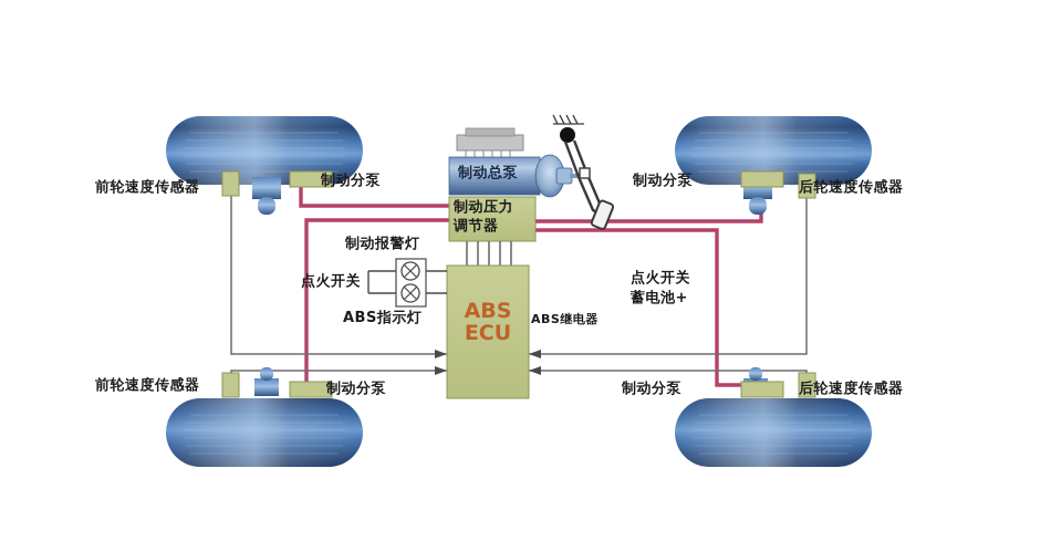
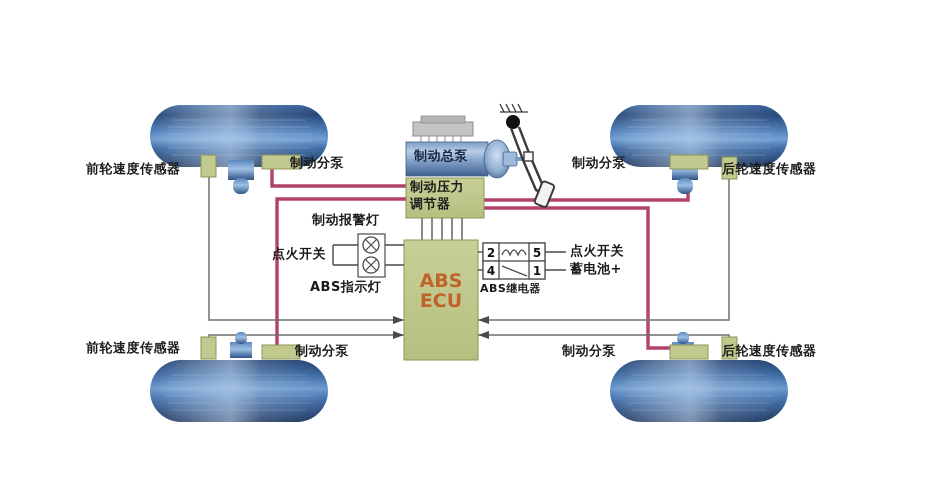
+ 2
+ 5
+ 4
+ 1
  前轮速度传感器
  制动分泵
  制动分泵
  后轮速度传感器
  前轮速度传感器
  制动分泵
  制动分泵
  后轮速度传感器
  制动总泵
  制动压力
  调节器
  ABS
  ECU
  制动报警灯
  点火开关
  ABS指示灯
  点火开关
  蓄电池+
  ABS继电器
